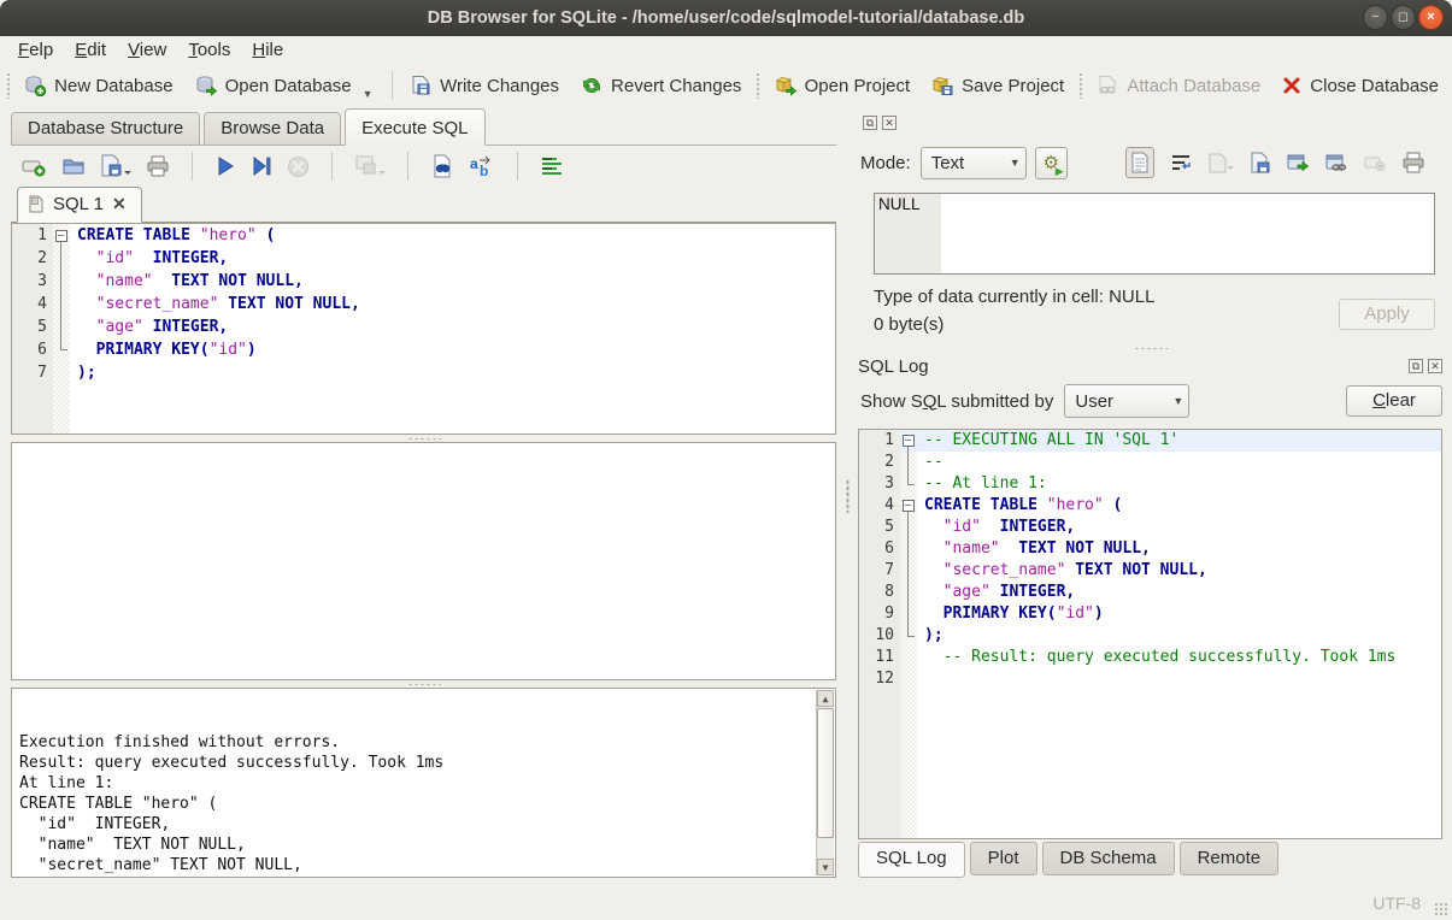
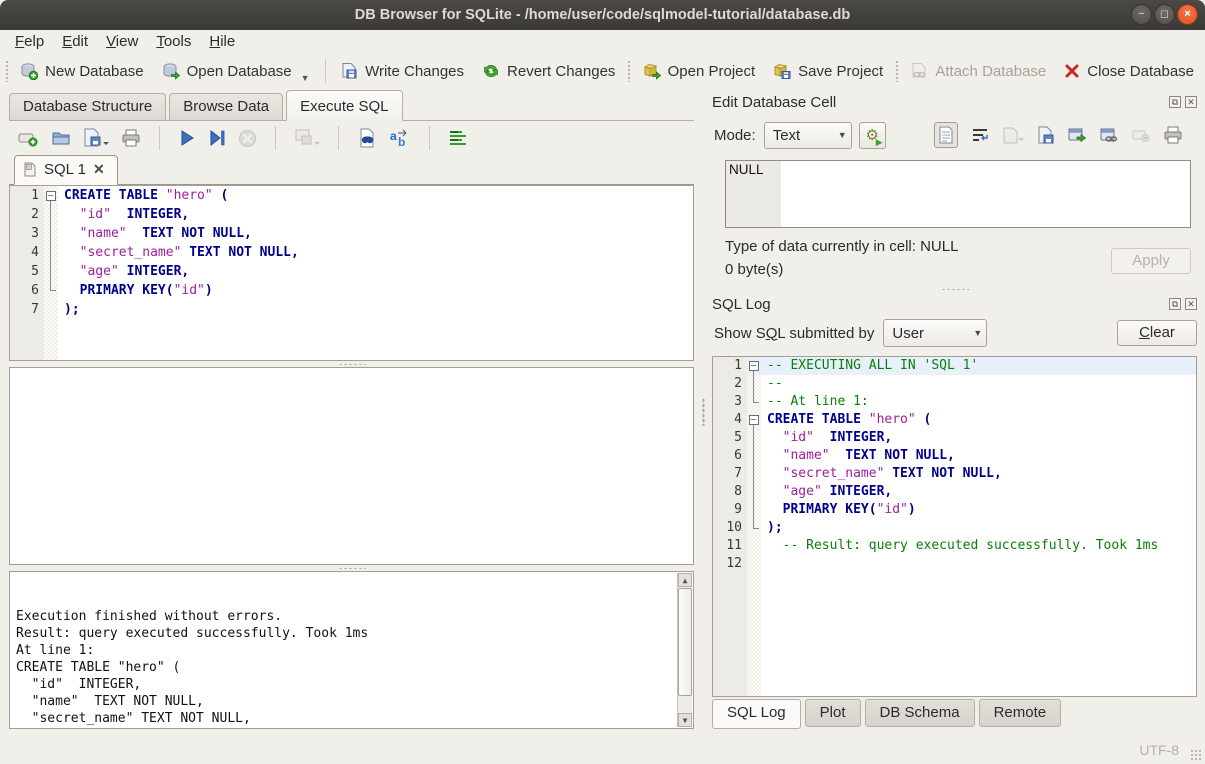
  DB Browser for SQLite - /home/user/code/sqlmodel-tutorial/database.db
  −
  ◻
  ×
  Felp
  Edit
  View
  Tools
  Hile
  New Database
  Open Database
  ▼
  Write Changes
  Revert Changes
  Open Project
  Save Project
  Attach Database
  Close Database
  Database Structure
  Browse Data
  Execute SQL
  a
  b
  SQL 1
  ✕
  1
  –
  CREATE TABLE "hero" (
  2
  "id" INTEGER,
  3
  "name" TEXT NOT NULL,
  4
  "secret_name" TEXT NOT NULL,
  5
  "age" INTEGER,
  6
  PRIMARY KEY("id")
  7
  );
  Execution finished without errors.
  Result: query executed successfully. Took 1ms
  At line 1:
  CREATE TABLE "hero" (
  "id" INTEGER,
  "name" TEXT NOT NULL,
  "secret_name" TEXT NOT NULL,
  ▲
  ▼
+ Edit Database Cell
  ⧉
  ✕
  Mode:
  Text
  ▼
  ⚙
  ▶
  NULL
  Type of data currently in cell: NULL
  0 byte(s)
  Apply
  SQL Log
  ⧉
  ✕
  Show SQL submitted by
  User
  ▼
  Clear
  1
  –
  -- EXECUTING ALL IN 'SQL 1'
  2
  --
  3
  -- At line 1:
  4
  –
  CREATE TABLE "hero" (
  5
  "id" INTEGER,
  6
  "name" TEXT NOT NULL,
  7
  "secret_name" TEXT NOT NULL,
  8
  "age" INTEGER,
  9
  PRIMARY KEY("id")
  10
  );
  11
  -- Result: query executed successfully. Took 1ms
  12
  SQL Log
  Plot
  DB Schema
  Remote
  UTF-8
